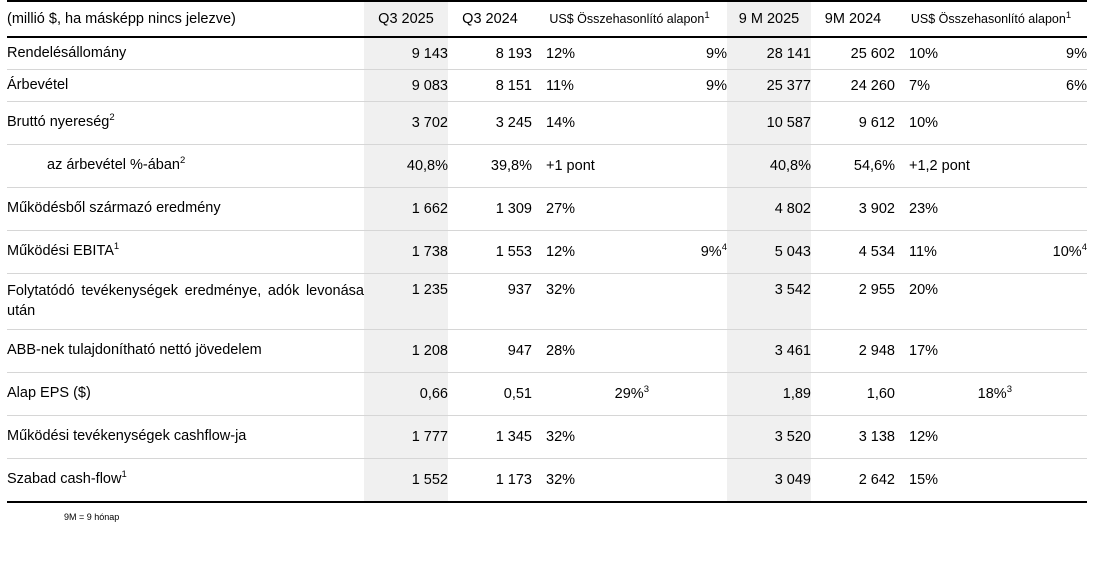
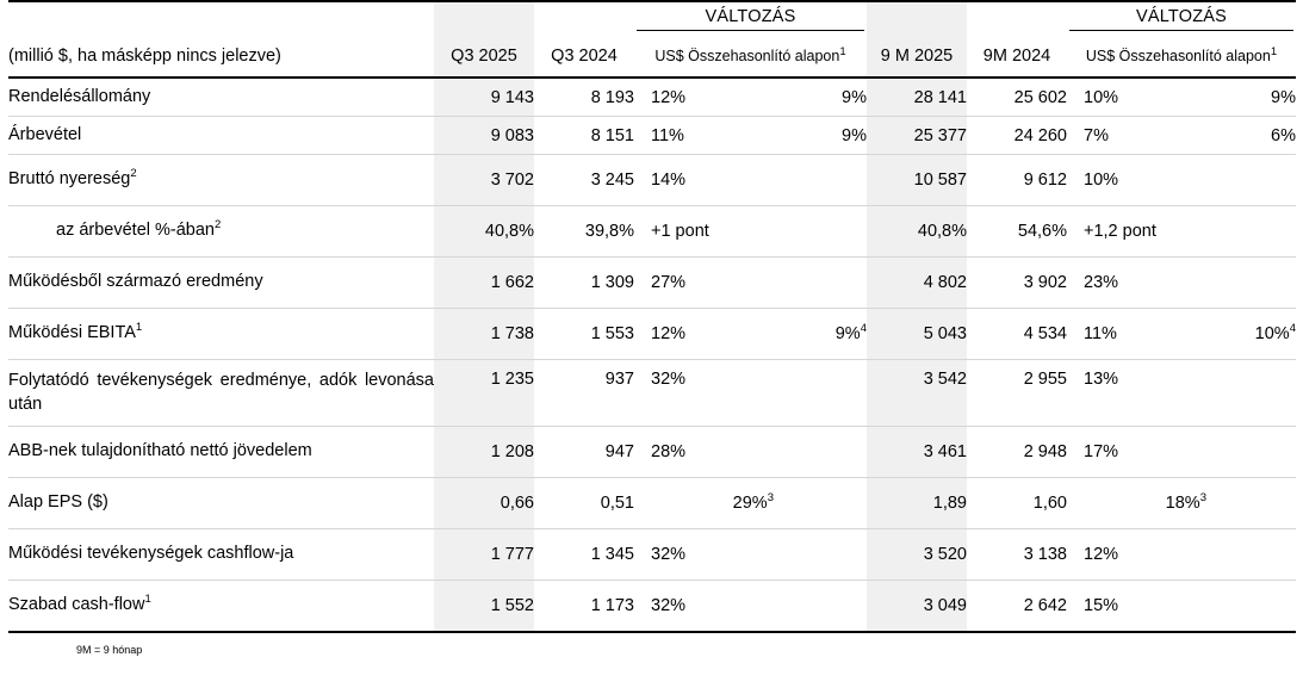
+ 			VÁLTOZÁS			VÁLTOZÁS
  (millió $, ha másképp nincs jelezve)	Q3 2025	Q3 2024	US$ Összehasonlító alapon1	9 M 2025	9M 2024	US$ Összehasonlító alapon1
  Rendelésállomány	9 143	8 193	12%	9%	28 141	25 602	10%	9%
  Árbevétel	9 083	8 151	11%	9%	25 377	24 260	7%	6%
  Bruttó nyereség2	3 702	3 245	14%		10 587	9 612	10%
  az árbevétel %-ában2	40,8%	39,8%	+1 pont		40,8%	54,6%	+1,2 pont
  Működésből származó eredmény	1 662	1 309	27%		4 802	3 902	23%
  Működési EBITA1	1 738	1 553	12%	9%4	5 043	4 534	11%	10%4
- Folytatódó tevékenységek eredménye, adók levonása után	1 235	937	32%		3 542	2 955	20%
+ Folytatódó tevékenységek eredménye, adók levonása után	1 235	937	32%		3 542	2 955	13%
  ABB-nek tulajdonítható nettó jövedelem	1 208	947	28%		3 461	2 948	17%
  Alap EPS ($)	0,66	0,51	29%3		1,89	1,60	18%3
  Működési tevékenységek cashflow-ja	1 777	1 345	32%		3 520	3 138	12%
  Szabad cash-flow1	1 552	1 173	32%		3 049	2 642	15%
  9M = 9 hónap
